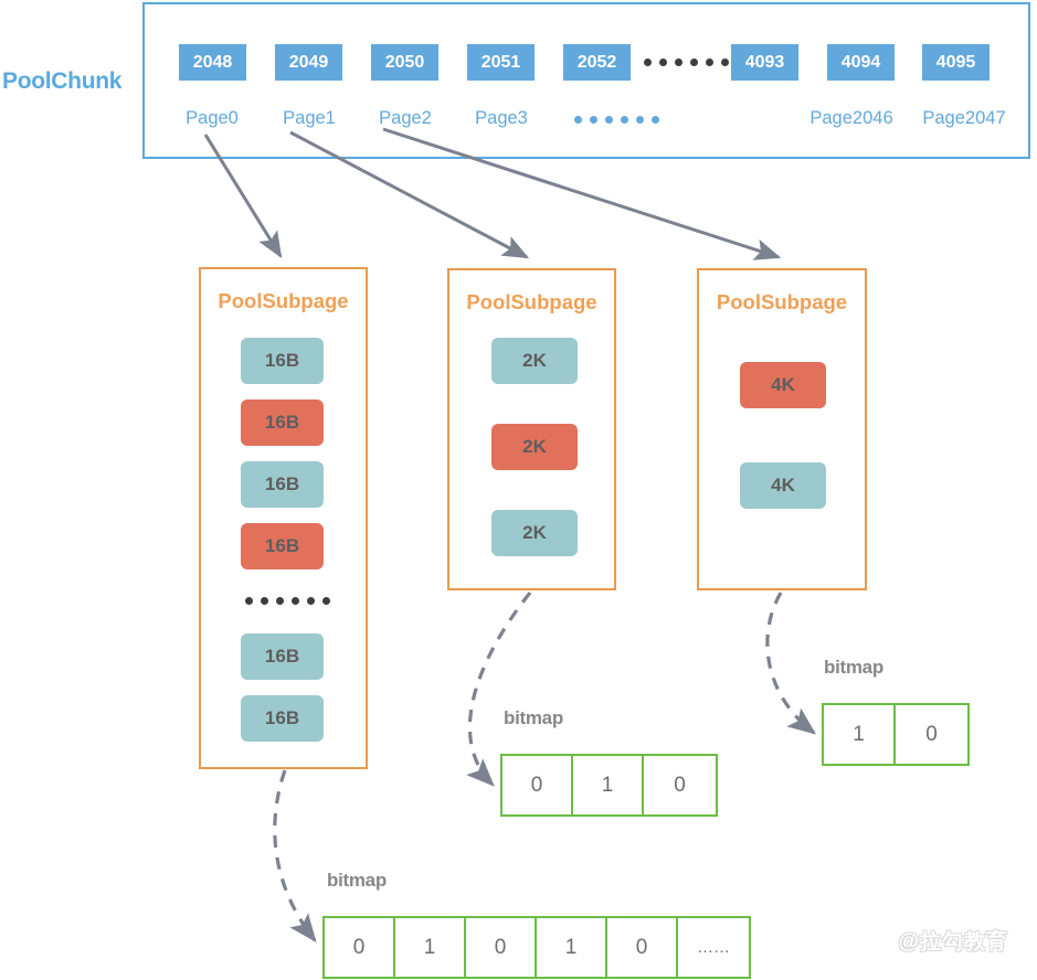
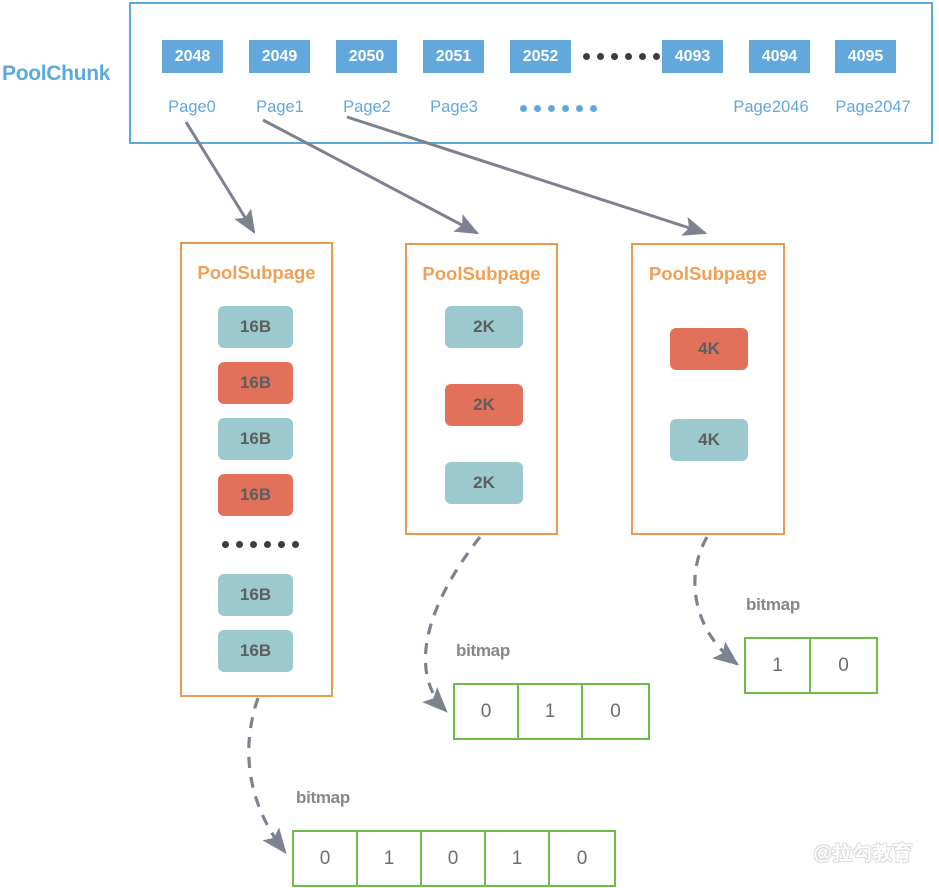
  PoolChunk
  2048
  2049
  2050
  2051
  2052
  4093
  4094
  4095
  Page0
  Page1
  Page2
  Page3
  Page2046
  Page2047
  PoolSubpage
  16B
  16B
  16B
  16B
  16B
  16B
  PoolSubpage
  2K
  2K
  2K
  PoolSubpage
  4K
  4K
  bitmap
  1
  0
  bitmap
  0
  1
  0
  bitmap
  0
  1
  0
  1
  0
- ……
  @拉勾教育
